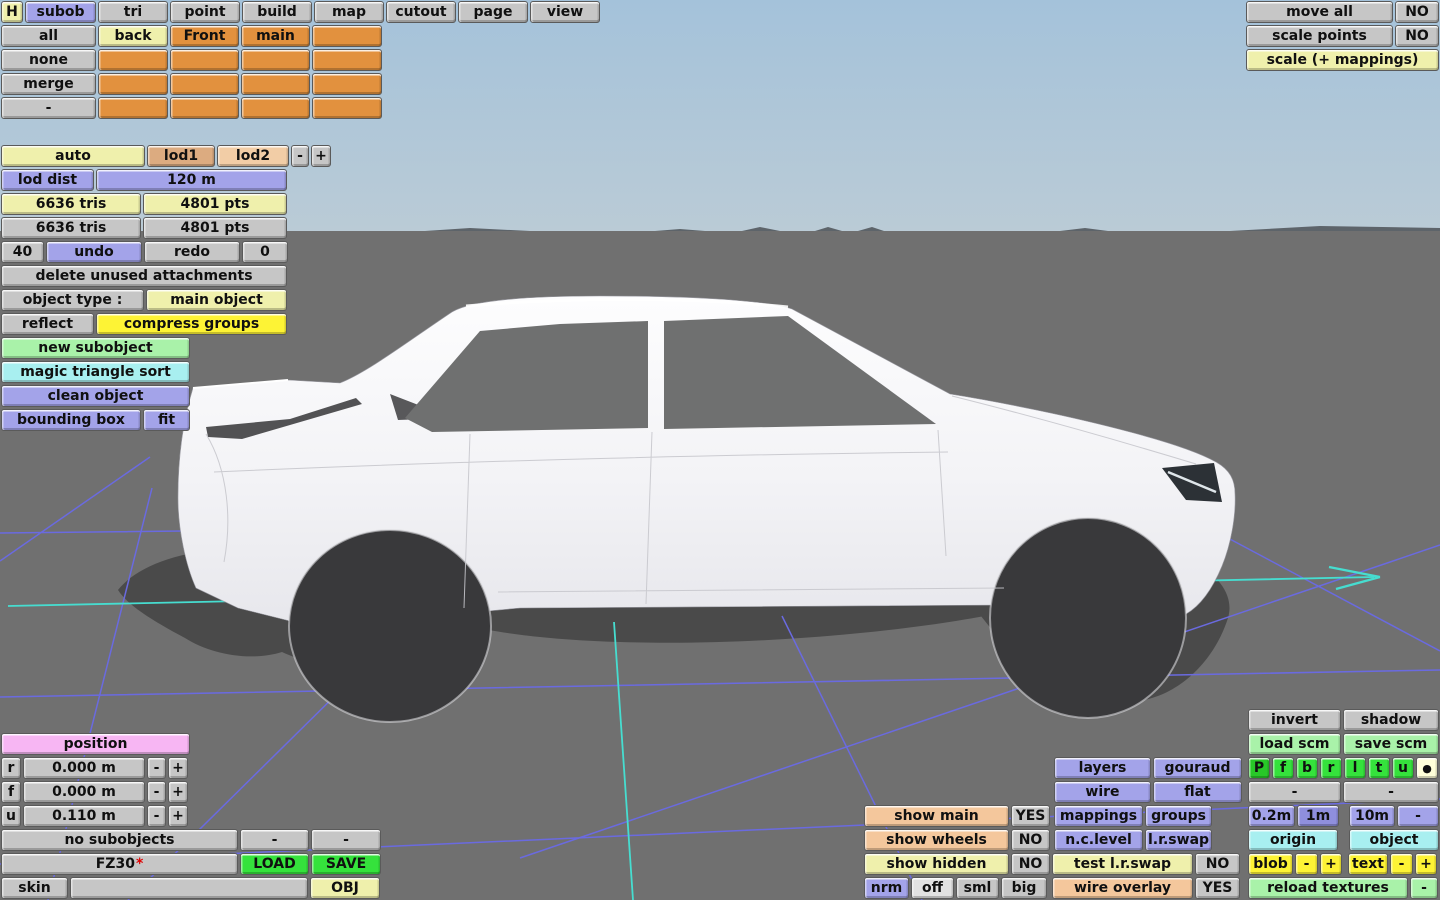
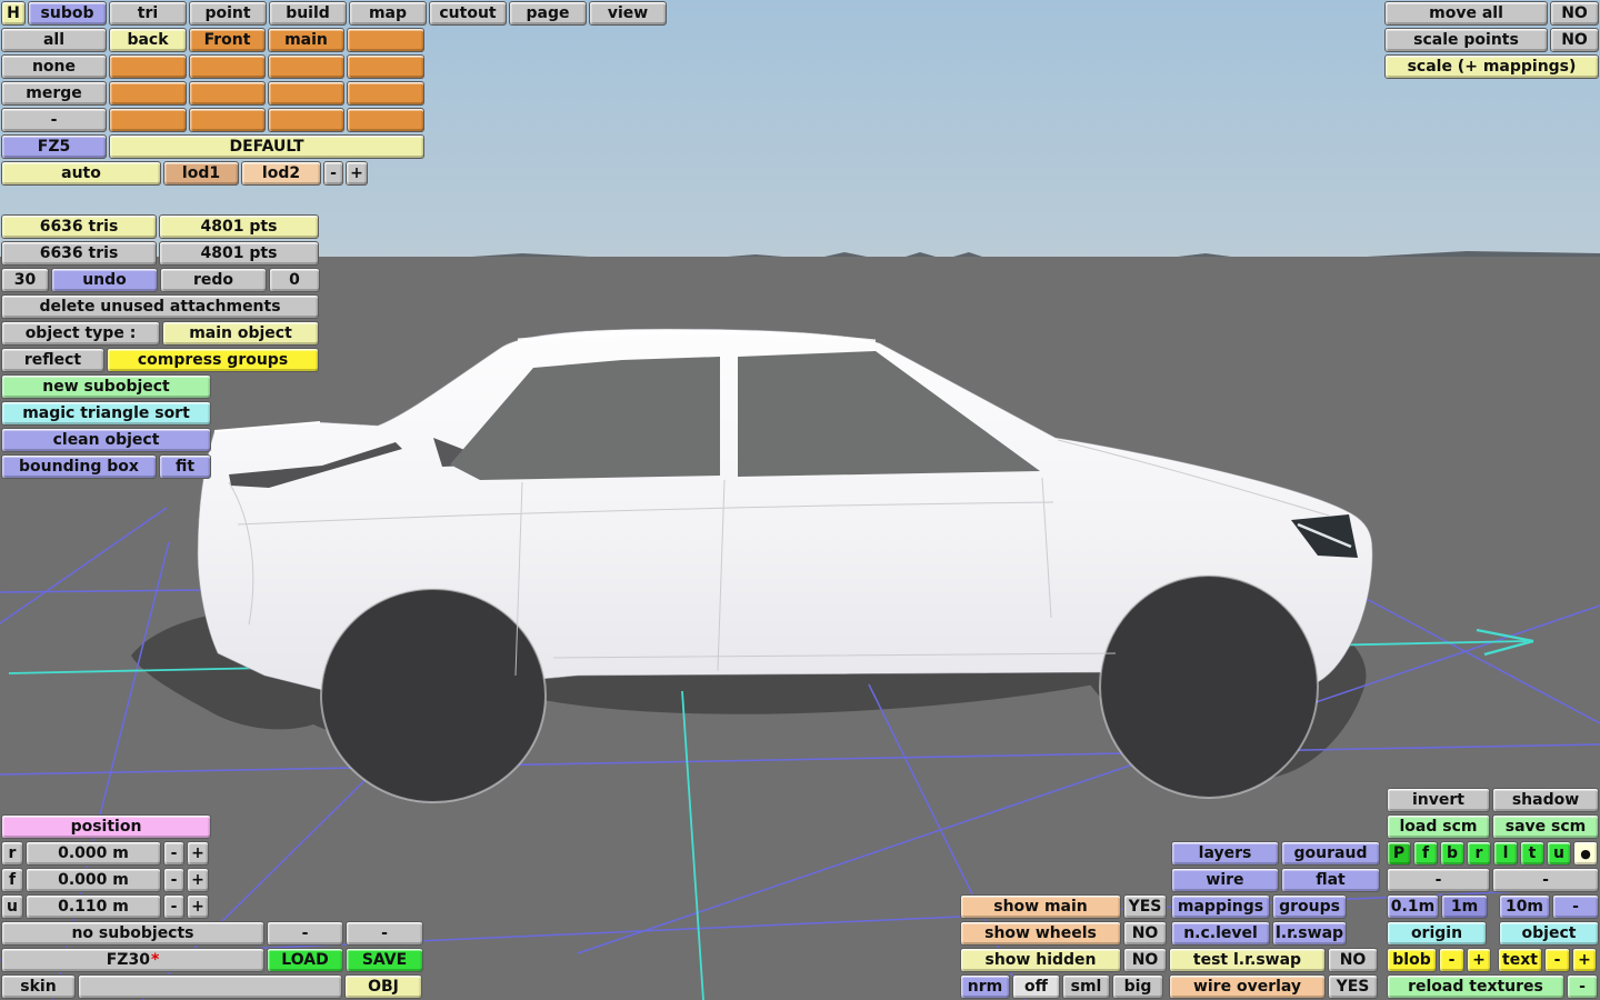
  H
  subob
  tri
  point
  build
  map
  cutout
  page
  view
  all
  back
  Front
  main
  none
  merge
  -
+ FZ5
+ DEFAULT
  auto
  lod1
  lod2
  -
  +
- lod dist
- 120 m
  6636 tris
  4801 pts
  6636 tris
  4801 pts
- 40
+ 30
  undo
  redo
  0
  delete unused attachments
  object type :
  main object
  reflect
  compress groups
  new subobject
  magic triangle sort
  clean object
  bounding box
  fit
  move all
  NO
  scale points
  NO
  scale (+ mappings)
  position
  r
  0.000 m
  -
  +
  f
  0.000 m
  -
  +
  u
  0.110 m
  -
  +
  no subobjects
  -
  -
  FZ30
  *
  LOAD
  SAVE
  skin
  OBJ
  invert
  shadow
  load scm
  save scm
  layers
  gouraud
  P
  f
  b
  r
  l
  t
  u
  ●
  wire
  flat
  -
  -
  show main
  YES
  mappings
  groups
- 0.2m
+ 0.1m
  1m
  10m
  -
  show wheels
  NO
  n.c.level
  l.r.swap
  origin
  object
  show hidden
  NO
  test l.r.swap
  NO
  blob
  -
  +
  text
  -
  +
  nrm
  off
  sml
  big
  wire overlay
  YES
  reload textures
  -
